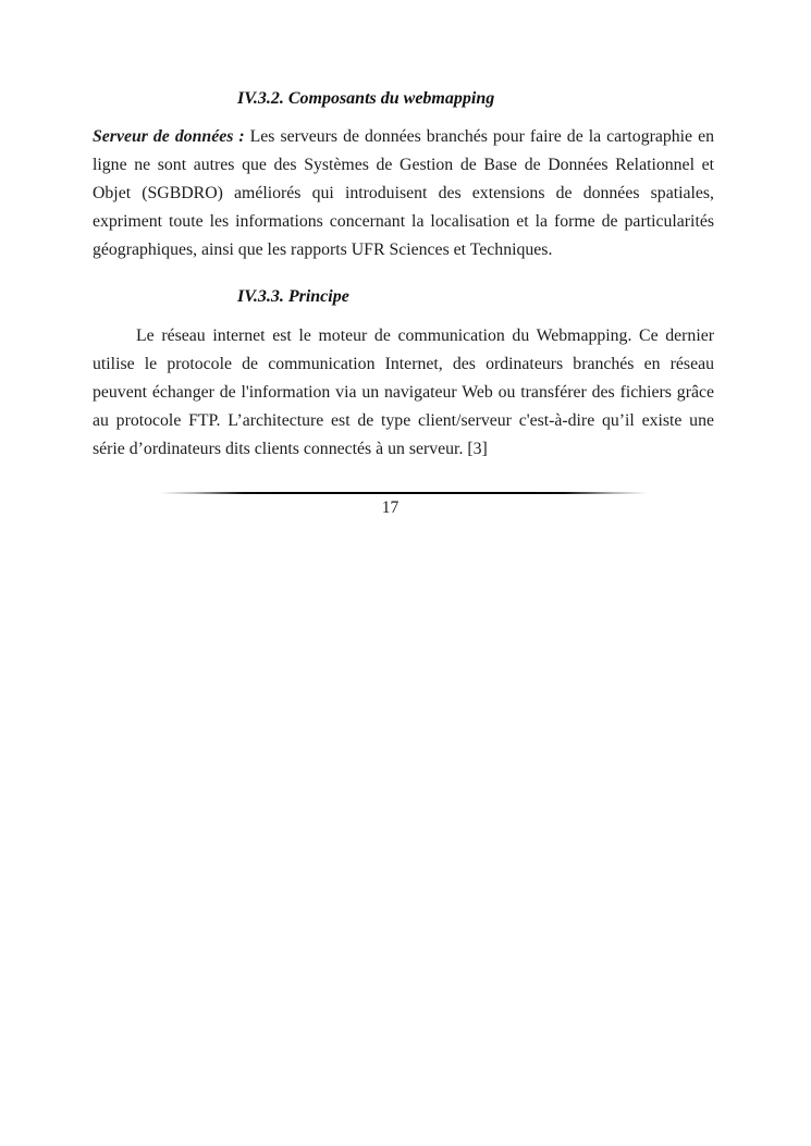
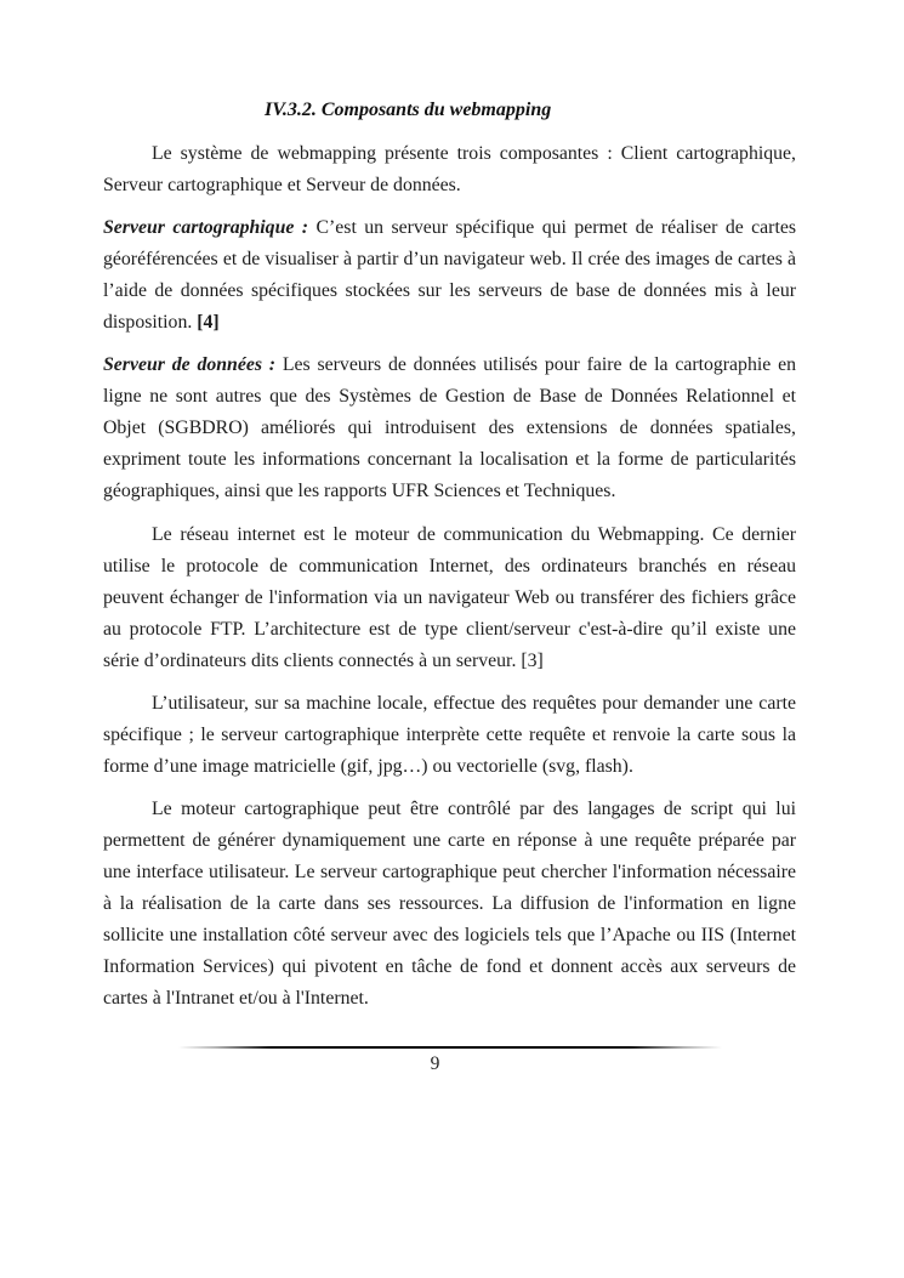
  IV.3.2. Composants du webmapping
+ Le système de webmapping présente trois composantes : Client cartographique, Serveur cartographique et Serveur de données.
+ Serveur cartographique : C’est un serveur spécifique qui permet de réaliser de cartes géoréférencées et de visualiser à partir d’un navigateur web. Il crée des images de cartes à l’aide de données spécifiques stockées sur les serveurs de base de données mis à leur disposition. [4]
- Serveur de données : Les serveurs de données branchés pour faire de la cartographie en ligne ne sont autres que des Systèmes de Gestion de Base de Données Relationnel et Objet (SGBDRO) améliorés qui introduisent des extensions de données spatiales, expriment toute les informations concernant la localisation et la forme de particularités géographiques, ainsi que les rapports UFR Sciences et Techniques.
+ Serveur de données : Les serveurs de données utilisés pour faire de la cartographie en ligne ne sont autres que des Systèmes de Gestion de Base de Données Relationnel et Objet (SGBDRO) améliorés qui introduisent des extensions de données spatiales, expriment toute les informations concernant la localisation et la forme de particularités géographiques, ainsi que les rapports UFR Sciences et Techniques.
- IV.3.3. Principe
  Le réseau internet est le moteur de communication du Webmapping. Ce dernier utilise le protocole de communication Internet, des ordinateurs branchés en réseau peuvent échanger de l'information via un navigateur Web ou transférer des fichiers grâce au protocole FTP. L’architecture est de type client/serveur c'est-à-dire qu’il existe une série d’ordinateurs dits clients connectés à un serveur. [3]
+ L’utilisateur, sur sa machine locale, effectue des requêtes pour demander une carte spécifique ; le serveur cartographique interprète cette requête et renvoie la carte sous la forme d’une image matricielle (gif, jpg…) ou vectorielle (svg, flash).
+ Le moteur cartographique peut être contrôlé par des langages de script qui lui permettent de générer dynamiquement une carte en réponse à une requête préparée par une interface utilisateur. Le serveur cartographique peut chercher l'information nécessaire à la réalisation de la carte dans ses ressources. La diffusion de l'information en ligne sollicite une installation côté serveur avec des logiciels tels que l’Apache ou IIS (Internet Information Services) qui pivotent en tâche de fond et donnent accès aux serveurs de cartes à l'Intranet et/ou à l'Internet.
- 17
+ 9
